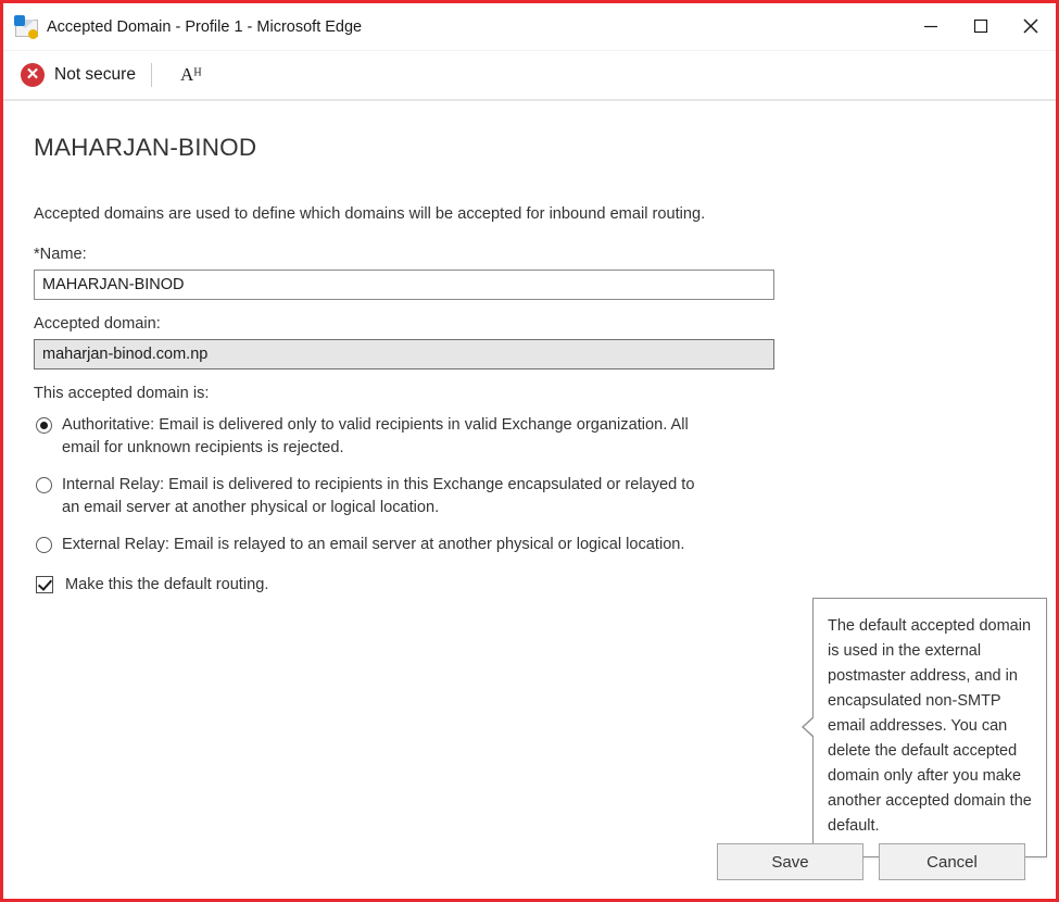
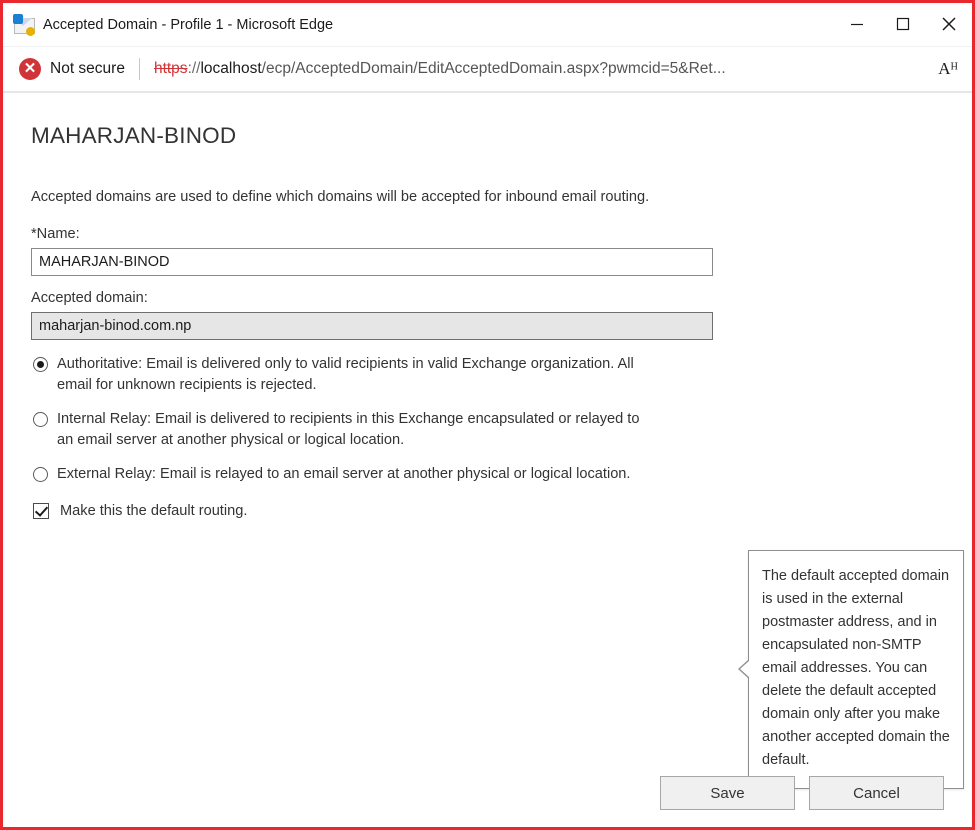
  Accepted Domain - Profile 1 - Microsoft Edge
  ✕
  Not secure
+ https://localhost/ecp/AcceptedDomain/EditAcceptedDomain.aspx?pwmcid=5&Ret...
  Aᴴ
  MAHARJAN-BINOD
  Accepted domains are used to define which domains will be accepted for inbound email routing.
  *Name:
  MAHARJAN-BINOD
  Accepted domain:
  maharjan-binod.com.np
- This accepted domain is:
  Authoritative: Email is delivered only to valid recipients in valid Exchange organization. All email for unknown recipients is rejected.
  Internal Relay: Email is delivered to recipients in this Exchange encapsulated or relayed to an email server at another physical or logical location.
  External Relay: Email is relayed to an email server at another physical or logical location.
  Make this the default routing.
  The default accepted domain is used in the external postmaster address, and in encapsulated non-SMTP email addresses. You can delete the default accepted domain only after you make another accepted domain the default.
  Save
  Cancel
